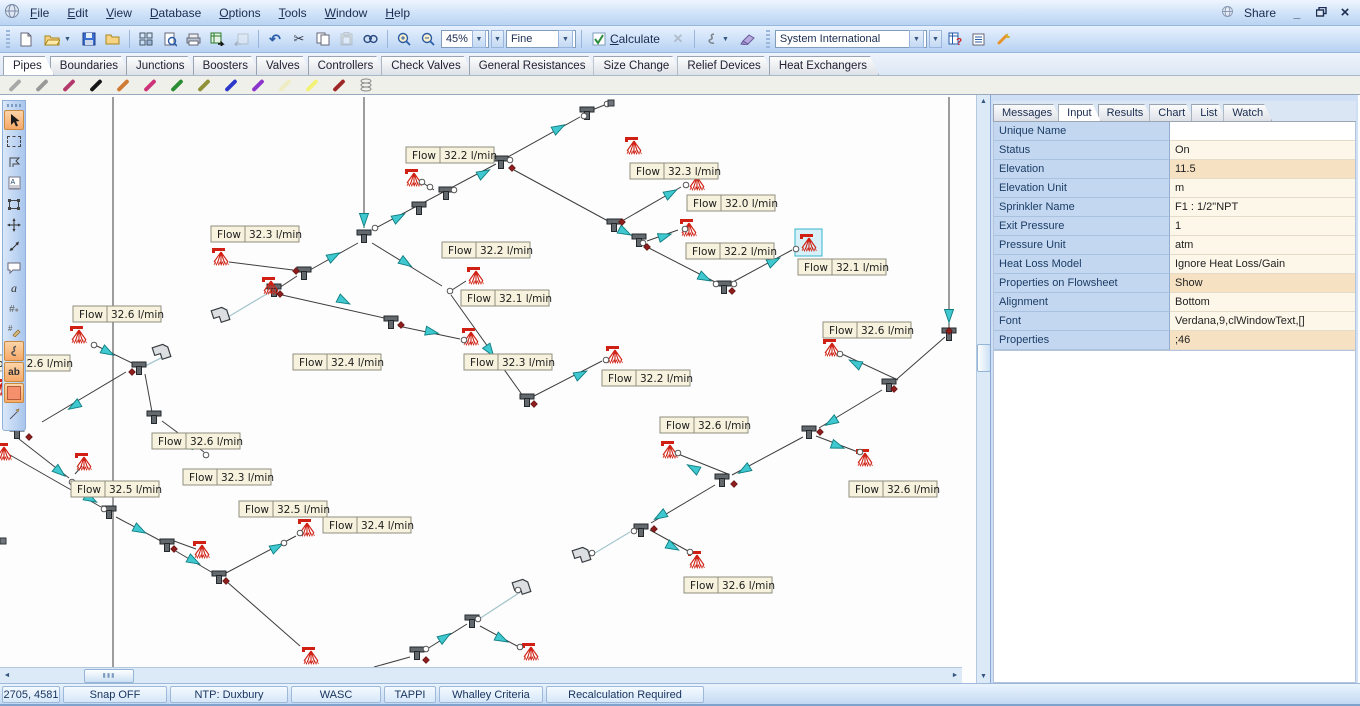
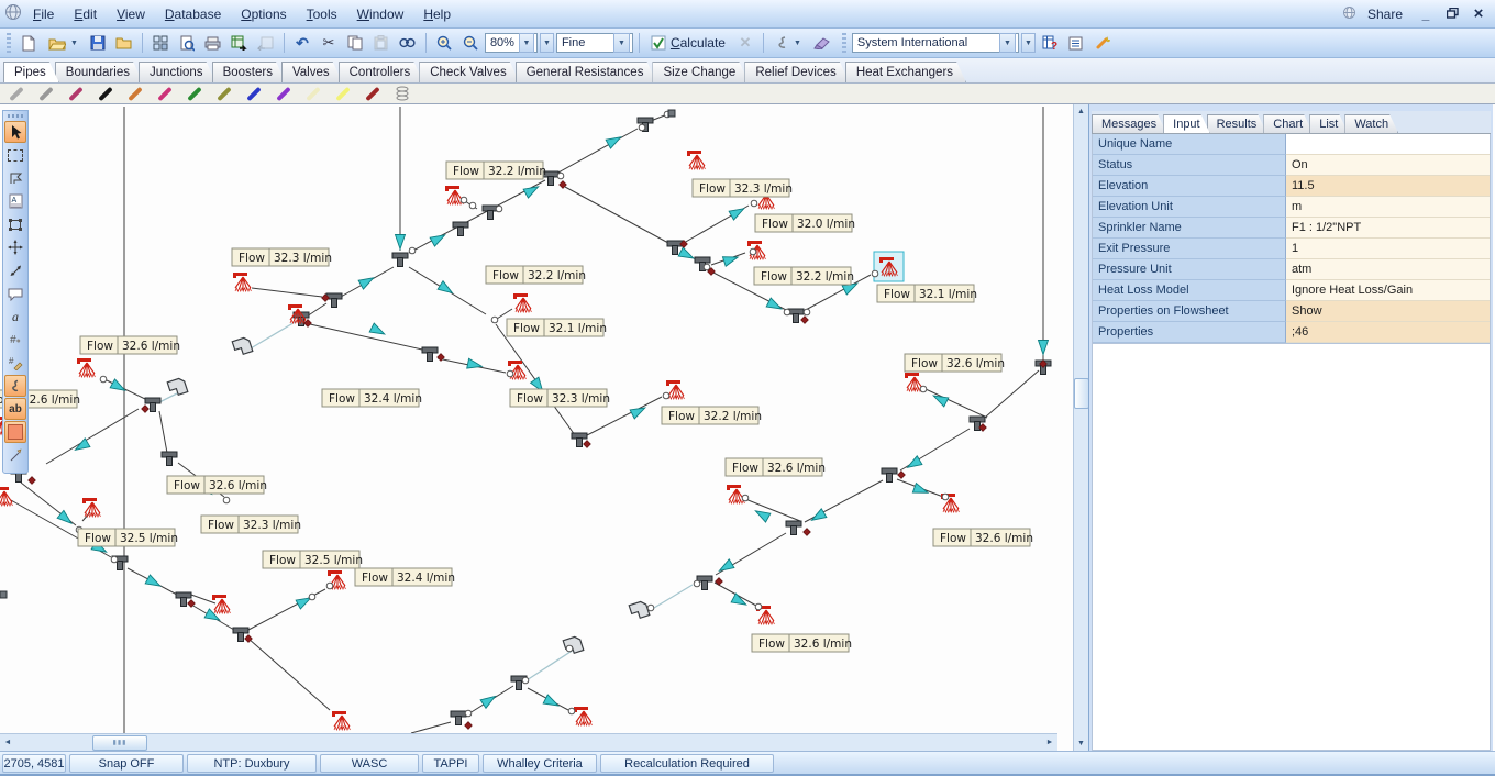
  File
  Edit
  View
  Database
  Options
  Tools
  Window
  Help
  Share
  _
  ×
  ↶
  ✂
- 45%
+ 80%
  Fine
  Calculate
  ✕
  System International
  ?
  Pipes
  Boundaries
  Junctions
  Boosters
  Valves
  Controllers
  Check Valves
  General Resistances
  Size Change
  Relief Devices
  Heat Exchangers
  a
  #
  ab
  Flow
  32.2 l/min
  Flow
  32.3 l/min
  Flow
  32.0 l/min
  Flow
  32.3 l/min
  Flow
  32.2 l/min
  Flow
  32.2 l/min
  Flow
  32.1 l/min
  Flow
  32.1 l/min
  Flow
  32.6 l/min
  Flow
  32.6 l/min
  Flow
  32.4 l/min
  Flow
  32.3 l/min
  Flow
  32.2 l/min
  2.6 l/min
  Flow
  32.6 l/min
  Flow
  32.6 l/min
  Flow
  32.3 l/min
  Flow
  32.5 l/min
  Flow
  32.6 l/min
  Flow
  32.5 l/min
  Flow
  32.4 l/min
  Flow
  32.6 l/min
  Messages
  Input
  Results
  Chart
  List
  Watch
  Unique Name
  Status
  On
  Elevation
  11.5
  Elevation Unit
  m
  Sprinkler Name
  F1 : 1/2"NPT
  Exit Pressure
  1
  Pressure Unit
  atm
  Heat Loss Model
  Ignore Heat Loss/Gain
  Properties on Flowsheet
  Show
- Alignment
- Bottom
- Font
- Verdana,9,clWindowText,[]
  Properties
  ;46
  2705, 4581
  Snap OFF
  NTP: Duxbury
  WASC
  TAPPI
  Whalley Criteria
  Recalculation Required
